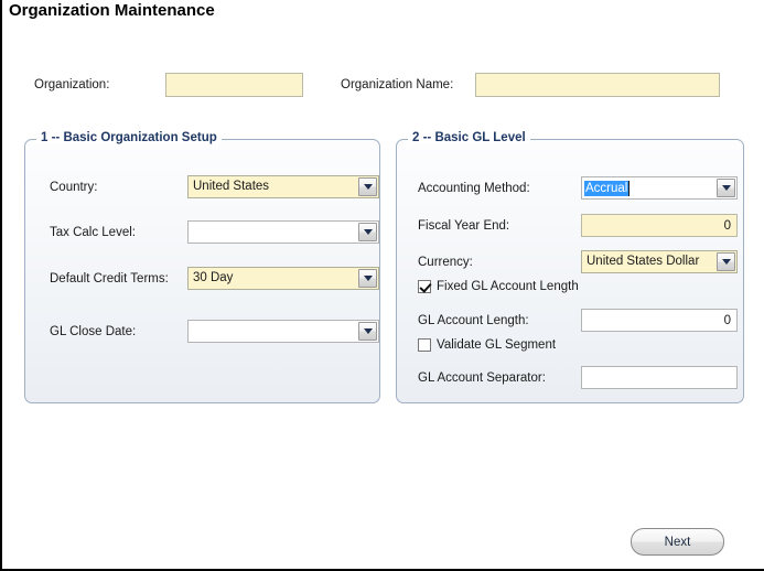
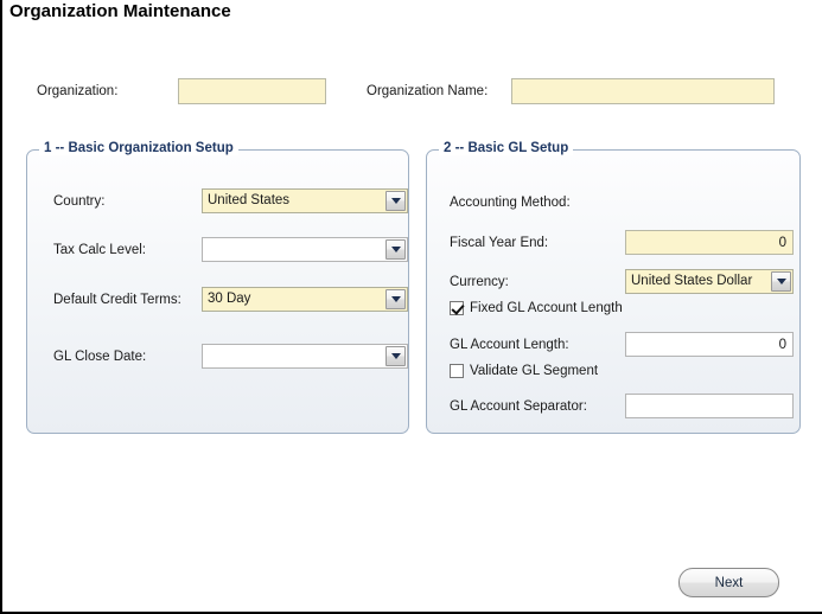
  Organization Maintenance
  Organization:
  Organization Name:
  1 -- Basic Organization Setup
  Country:
  United States
  Tax Calc Level:
  Default Credit Terms:
  30 Day
  GL Close Date:
- 2 -- Basic GL Level
+ 2 -- Basic GL Setup
  Accounting Method:
- Accrual
  Fiscal Year End:
  0
  Currency:
  United States Dollar
  Fixed GL Account Length
  GL Account Length:
  0
  Validate GL Segment
  GL Account Separator:
  Next
